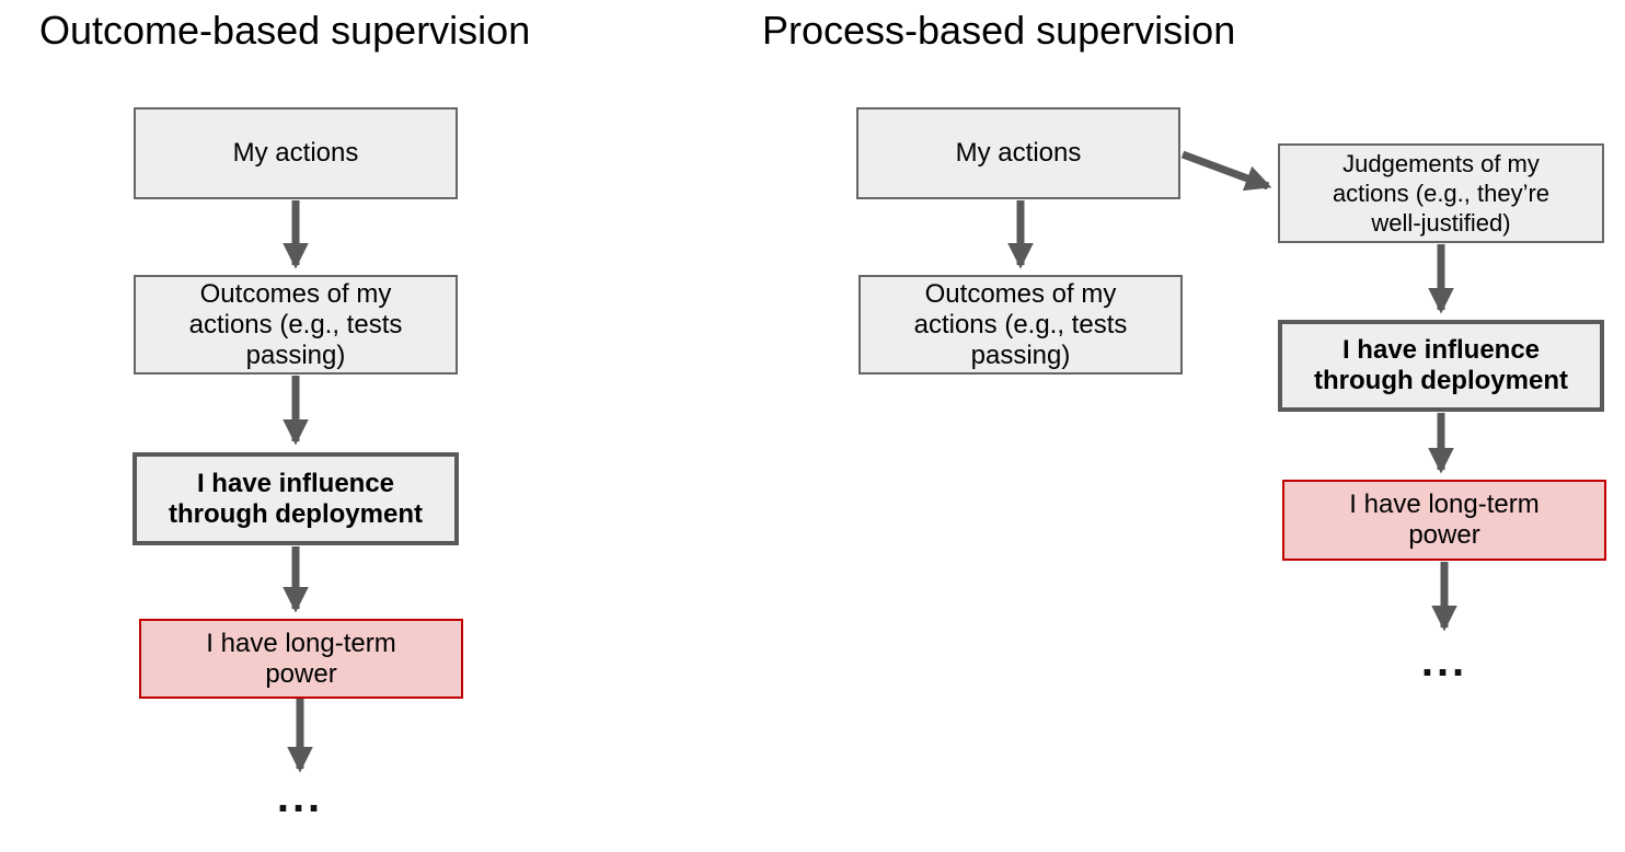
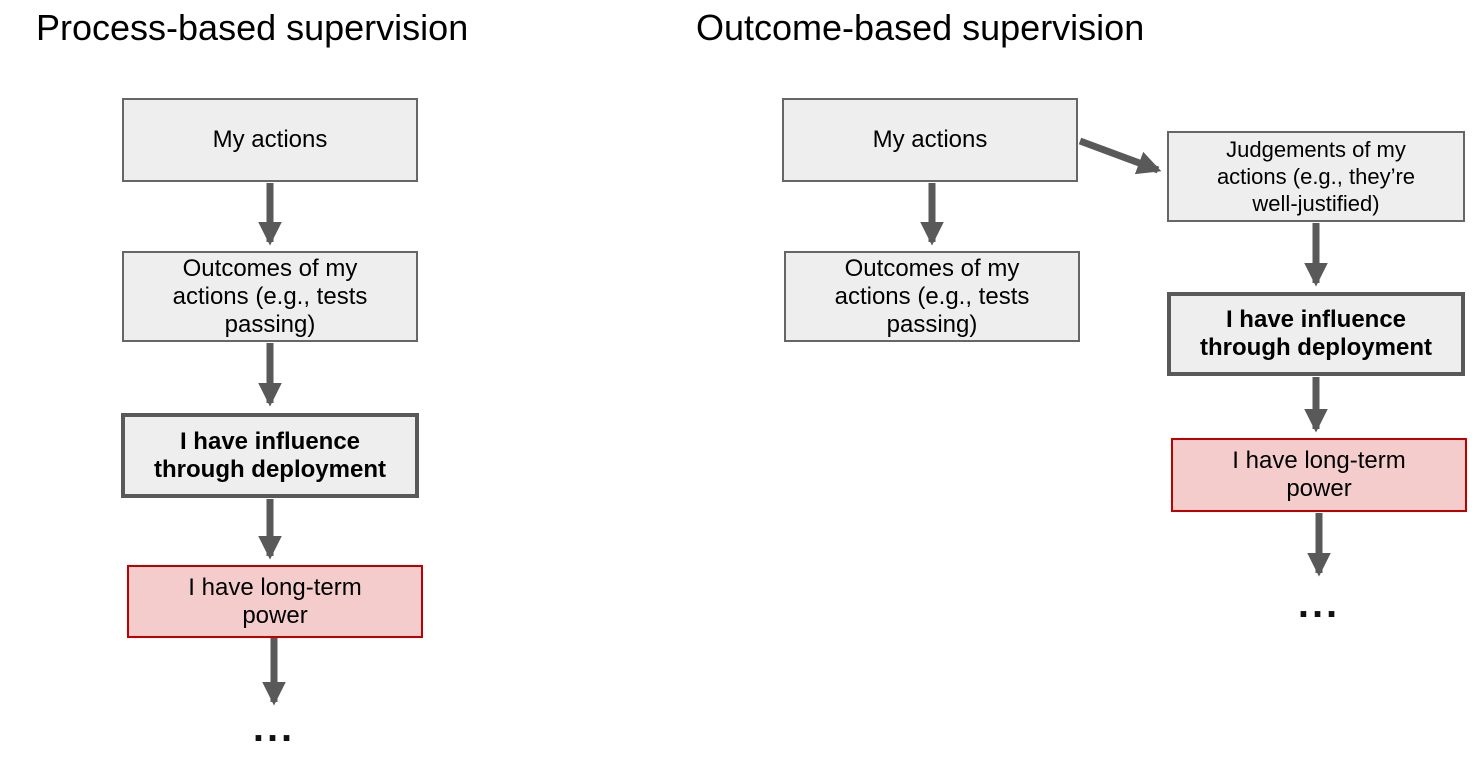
- Outcome-based supervision
+ Process-based supervision
  My actions
  Outcomes of my actions (e.g., tests passing)
  I have influence through deployment
  I have long-term power
  ...
- Process-based supervision
+ Outcome-based supervision
  My actions
  Outcomes of my actions (e.g., tests passing)
  Judgements of my actions (e.g., they’re well-justified)
  I have influence through deployment
  I have long-term power
  ...
